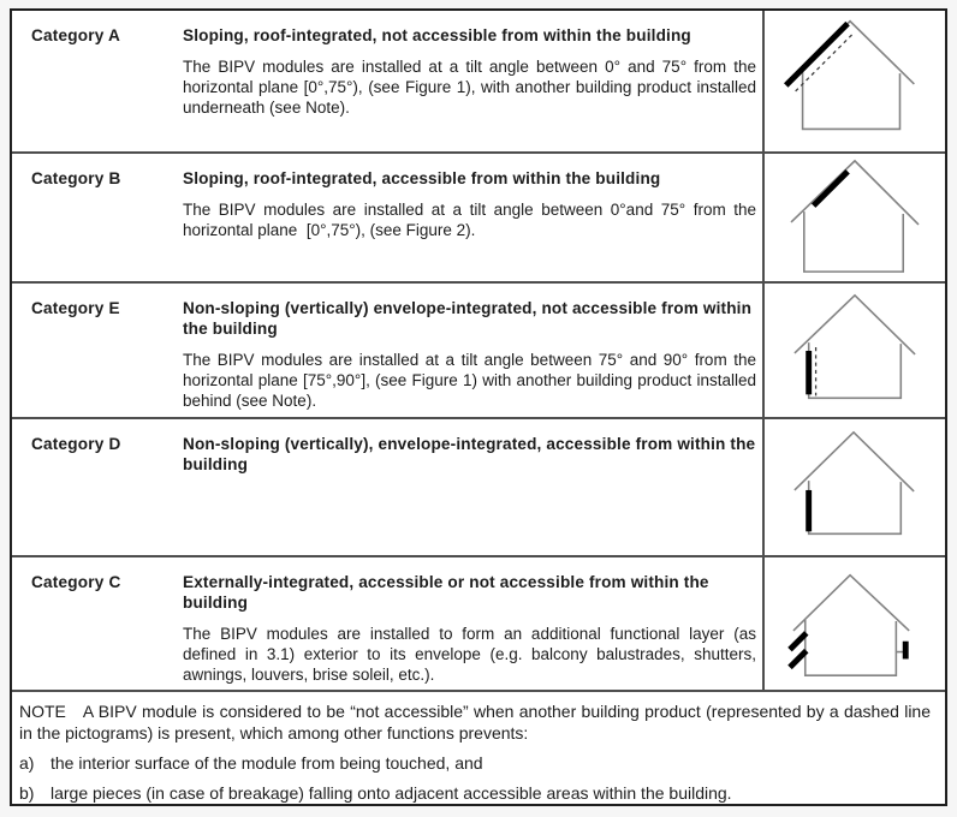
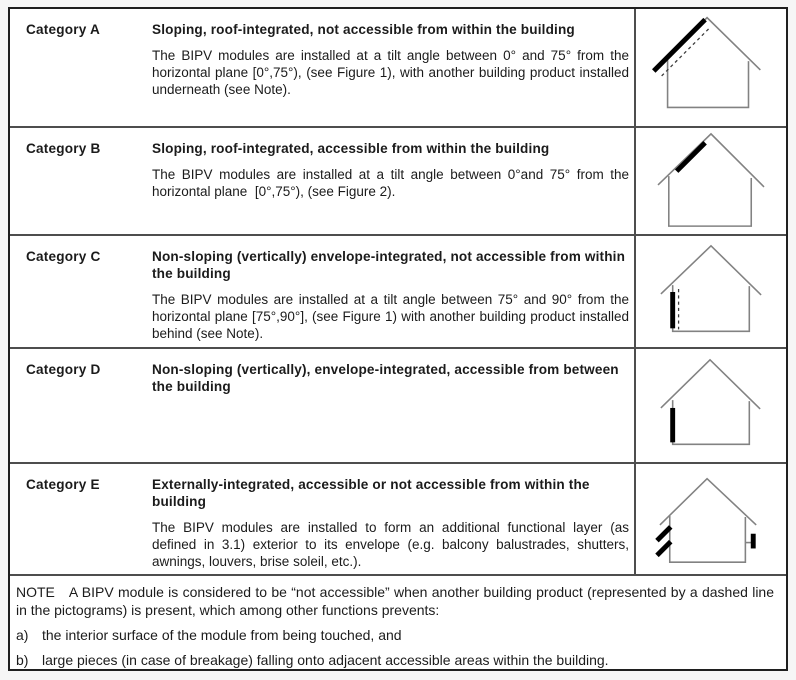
  Category A
  Sloping, roof-integrated, not accessible from within the building
  The BIPV modules are installed at a tilt angle between 0° and 75° from the horizontal plane [0°,75°), (see Figure 1), with another building product installed underneath (see Note).
  Category B
  Sloping, roof-integrated, accessible from within the building
  The BIPV modules are installed at a tilt angle between 0°and 75° from the horizontal plane [0°,75°), (see Figure 2).
- Category E
+ Category C
  Non-sloping (vertically) envelope-integrated, not accessible from within the building
  The BIPV modules are installed at a tilt angle between 75° and 90° from the horizontal plane [75°,90°], (see Figure 1) with another building product installed behind (see Note).
  Category D
- Non-sloping (vertically), envelope-integrated, accessible from within the building
+ Non-sloping (vertically), envelope-integrated, accessible from between the building
- Category C
+ Category E
  Externally-integrated, accessible or not accessible from within the building
  The BIPV modules are installed to form an additional functional layer (as defined in 3.1) exterior to its envelope (e.g. balcony balustrades, shutters, awnings, louvers, brise soleil, etc.).
  NOTE A BIPV module is considered to be “not accessible” when another building product (represented by a dashed line in the pictograms) is present, which among other functions prevents:
  a)
  the interior surface of the module from being touched, and
  b)
  large pieces (in case of breakage) falling onto adjacent accessible areas within the building.
